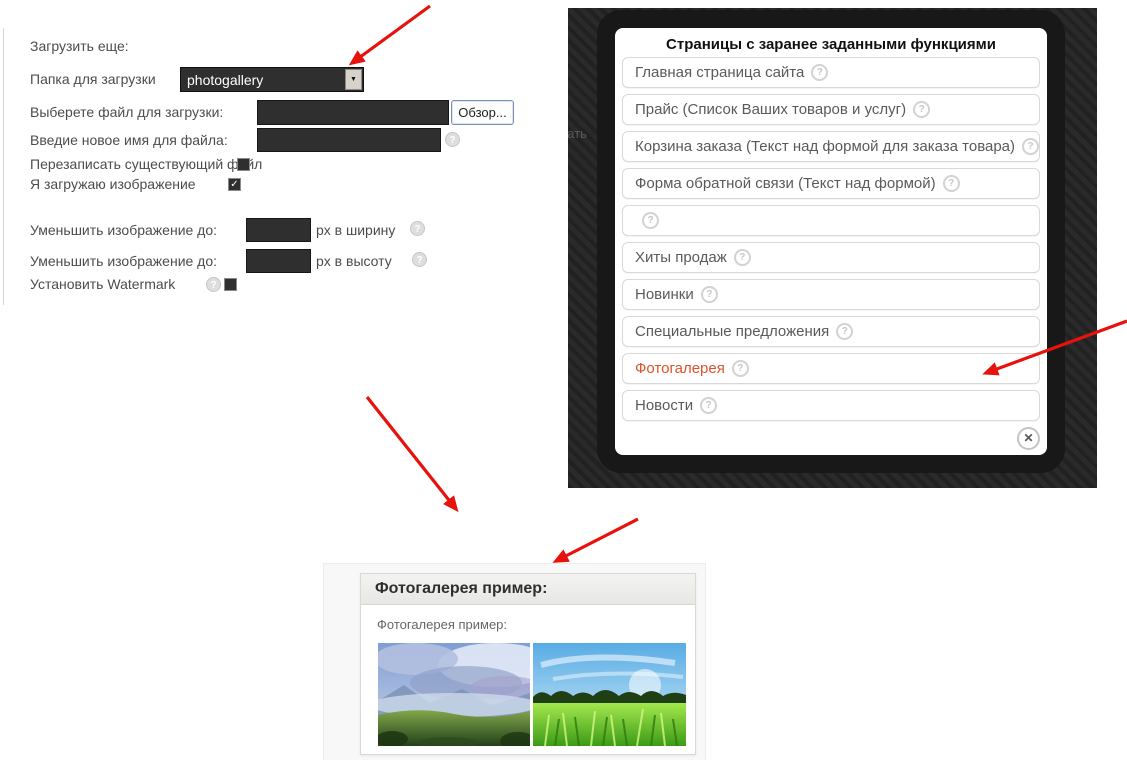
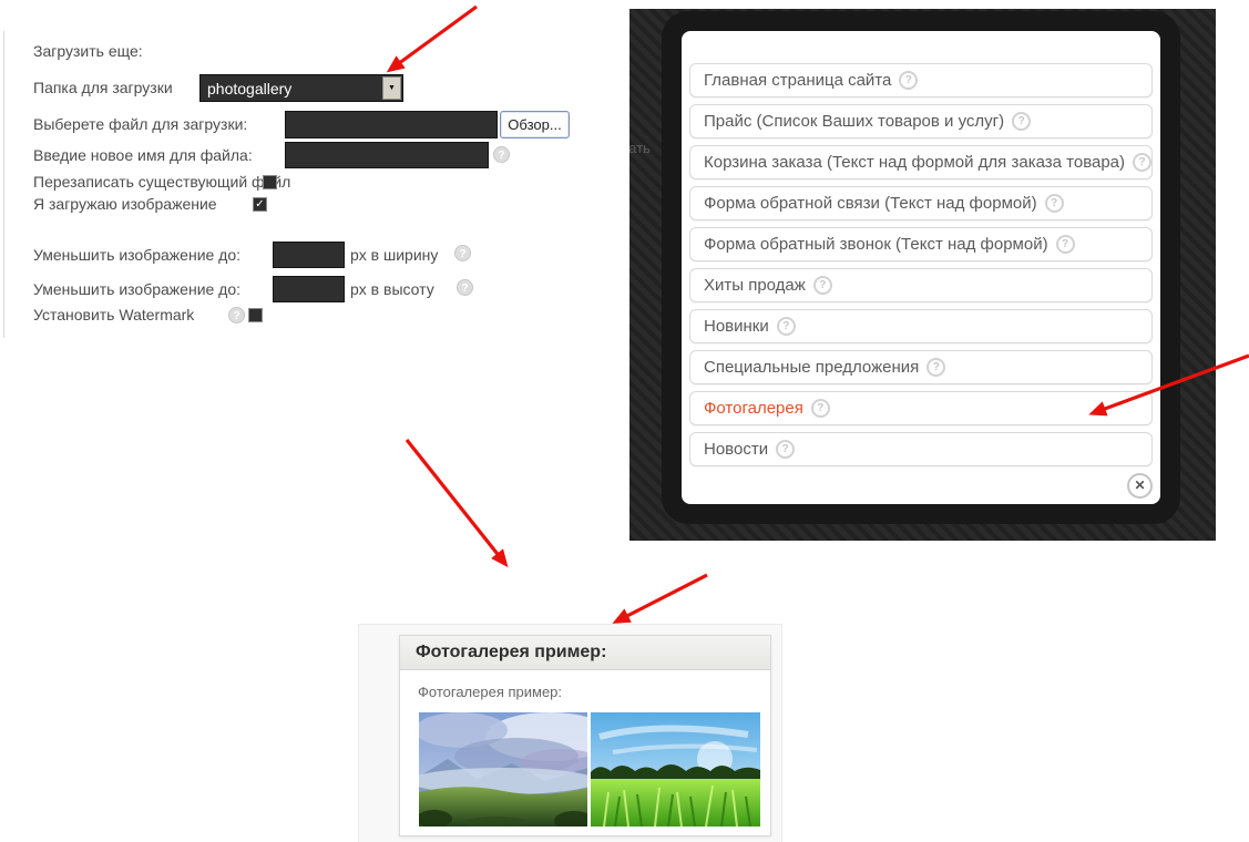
  Загрузить еще:
  Папка для загрузки
  photogallery
  Выберете файл для загрузки:
  Обзор...
  Введие новое имя для файла:
  ?
  Перезаписать существующий фйл
  Я загружаю изображение
  ✓
  Уменьшить изображение до:
  px в ширину
  ?
  Уменьшить изображение до:
  px в высоту
  ?
  Установить Watermark
  ?
- Страницы с заранее заданными функциями
  Главная страница сайта
  ?
  Прайс (Список Ваших товаров и услуг)
  ?
  Корзина заказа (Текст над формой для заказа товара)
  ?
  Форма обратной связи (Текст над формой)
  ?
+ Форма обратный звонок (Текст над формой)
  ?
  Хиты продаж
  ?
  Новинки
  ?
  Специальные предложения
  ?
  Фотогалерея
  ?
  Новости
  ?
  ✕
  Фотогалерея пример:
  Фотогалерея пример:
